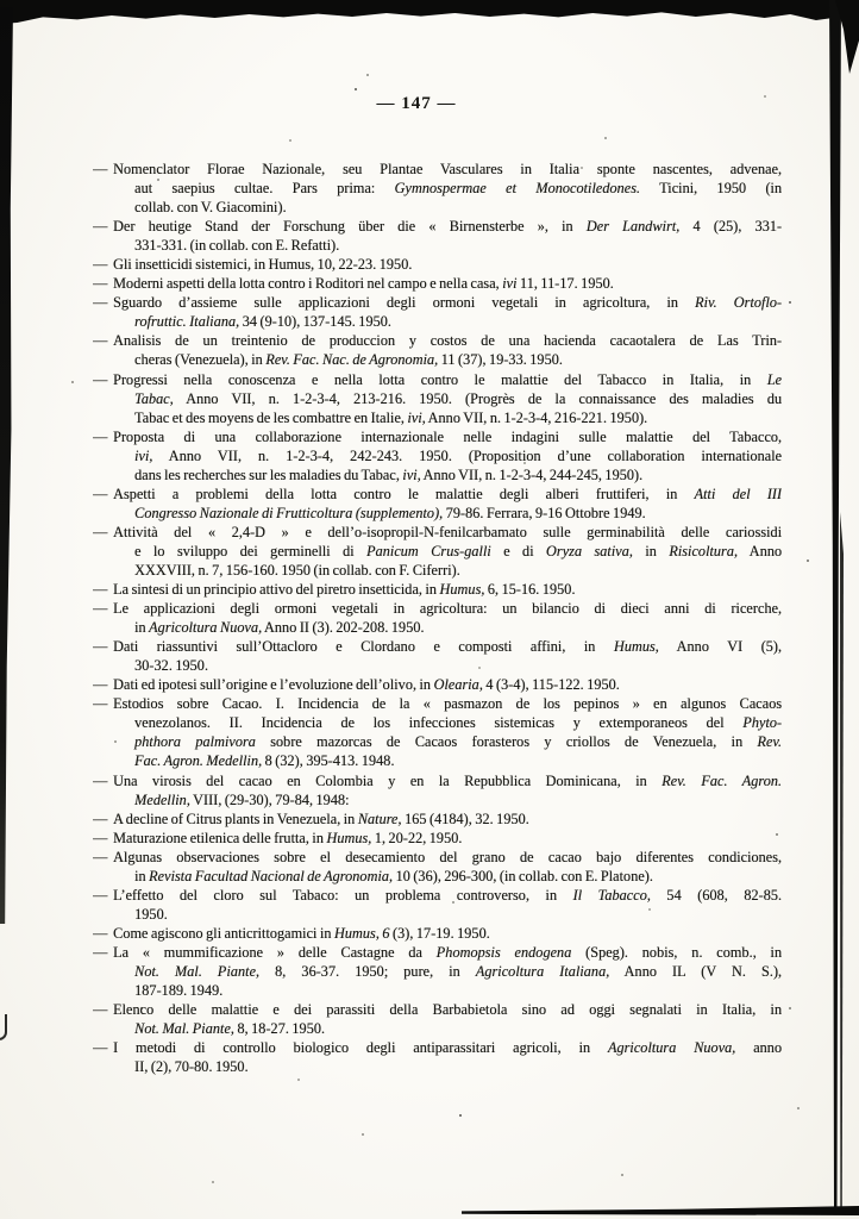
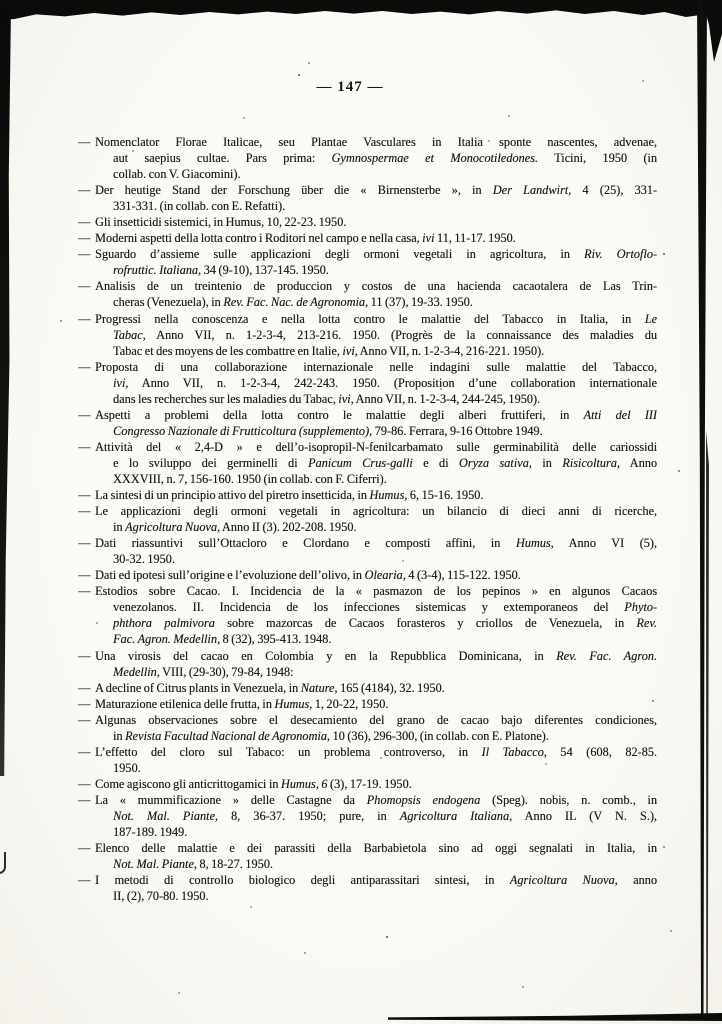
  — 147 —
- — Nomenclator Florae Nazionale, seu Plantae Vasculares in Italia sponte nascentes, advenae,
+ — Nomenclator Florae Italicae, seu Plantae Vasculares in Italia sponte nascentes, advenae,
  aut saepius cultae. Pars prima: Gymnospermae et Monocotiledones. Ticini, 1950 (in
  collab. con V. Giacomini).
  — Der heutige Stand der Forschung über die « Birnensterbe », in Der Landwirt, 4 (25), 331-
  331-331. (in collab. con E. Refatti).
  — Gli insetticidi sistemici, in Humus, 10, 22-23. 1950.
  — Moderni aspetti della lotta contro i Roditori nel campo e nella casa, ivi 11, 11-17. 1950.
  — Sguardo d’assieme sulle applicazioni degli ormoni vegetali in agricoltura, in Riv. Ortoflo-
  rofruttic. Italiana, 34 (9-10), 137-145. 1950.
  — Analisis de un treintenio de produccion y costos de una hacienda cacaotalera de Las Trin-
  cheras (Venezuela), in Rev. Fac. Nac. de Agronomia, 11 (37), 19-33. 1950.
  — Progressi nella conoscenza e nella lotta contro le malattie del Tabacco in Italia, in Le
  Tabac, Anno VII, n. 1-2-3-4, 213-216. 1950. (Progrès de la connaissance des maladies du
  Tabac et des moyens de les combattre en Italie, ivi, Anno VII, n. 1-2-3-4, 216-221. 1950).
  — Proposta di una collaborazione internazionale nelle indagini sulle malattie del Tabacco,
  ivi, Anno VII, n. 1-2-3-4, 242-243. 1950. (Proposition d’une collaboration internationale
  dans les recherches sur les maladies du Tabac, ivi, Anno VII, n. 1-2-3-4, 244-245, 1950).
  — Aspetti a problemi della lotta contro le malattie degli alberi fruttiferi, in Atti del III
  Congresso Nazionale di Frutticoltura (supplemento), 79-86. Ferrara, 9-16 Ottobre 1949.
  — Attività del « 2,4-D » e dell’o-isopropil-N-fenilcarbamato sulle germinabilità delle cariossidi
  e lo sviluppo dei germinelli di Panicum Crus-galli e di Oryza sativa, in Risicoltura, Anno
  XXXVIII, n. 7, 156-160. 1950 (in collab. con F. Ciferri).
  — La sintesi di un principio attivo del piretro insetticida, in Humus, 6, 15-16. 1950.
  — Le applicazioni degli ormoni vegetali in agricoltura: un bilancio di dieci anni di ricerche,
  in Agricoltura Nuova, Anno II (3). 202-208. 1950.
  — Dati riassuntivi sull’Ottacloro e Clordano e composti affini, in Humus, Anno VI (5),
  30-32. 1950.
  — Dati ed ipotesi sull’origine e l’evoluzione dell’olivo, in Olearia, 4 (3-4), 115-122. 1950.
  — Estodios sobre Cacao. I. Incidencia de la « pasmazon de los pepinos » en algunos Cacaos
  venezolanos. II. Incidencia de los infecciones sistemicas y extemporaneos del Phyto-
  phthora palmivora sobre mazorcas de Cacaos forasteros y criollos de Venezuela, in Rev.
  Fac. Agron. Medellin, 8 (32), 395-413. 1948.
  — Una virosis del cacao en Colombia y en la Repubblica Dominicana, in Rev. Fac. Agron.
  Medellin, VIII, (29-30), 79-84, 1948:
  — A decline of Citrus plants in Venezuela, in Nature, 165 (4184), 32. 1950.
  — Maturazione etilenica delle frutta, in Humus, 1, 20-22, 1950.
  — Algunas observaciones sobre el desecamiento del grano de cacao bajo diferentes condiciones,
  in Revista Facultad Nacional de Agronomia, 10 (36), 296-300, (in collab. con E. Platone).
  — L’effetto del cloro sul Tabaco: un problema controverso, in Il Tabacco, 54 (608, 82-85.
  1950.
  — Come agiscono gli anticrittogamici in Humus, 6 (3), 17-19. 1950.
  — La « mummificazione » delle Castagne da Phomopsis endogena (Speg). nobis, n. comb., in
  Not. Mal. Piante, 8, 36-37. 1950; pure, in Agricoltura Italiana, Anno IL (V N. S.),
  187-189. 1949.
  — Elenco delle malattie e dei parassiti della Barbabietola sino ad oggi segnalati in Italia, in
  Not. Mal. Piante, 8, 18-27. 1950.
- — I metodi di controllo biologico degli antiparassitari agricoli, in Agricoltura Nuova, anno
+ — I metodi di controllo biologico degli antiparassitari sintesi, in Agricoltura Nuova, anno
  II, (2), 70-80. 1950.
